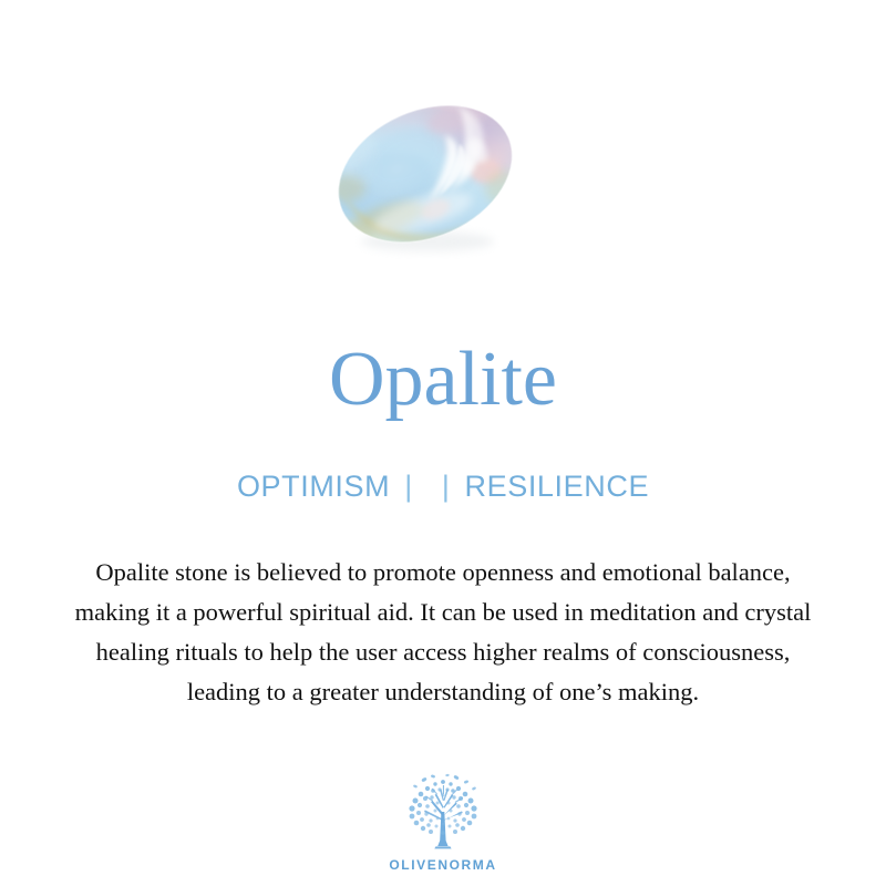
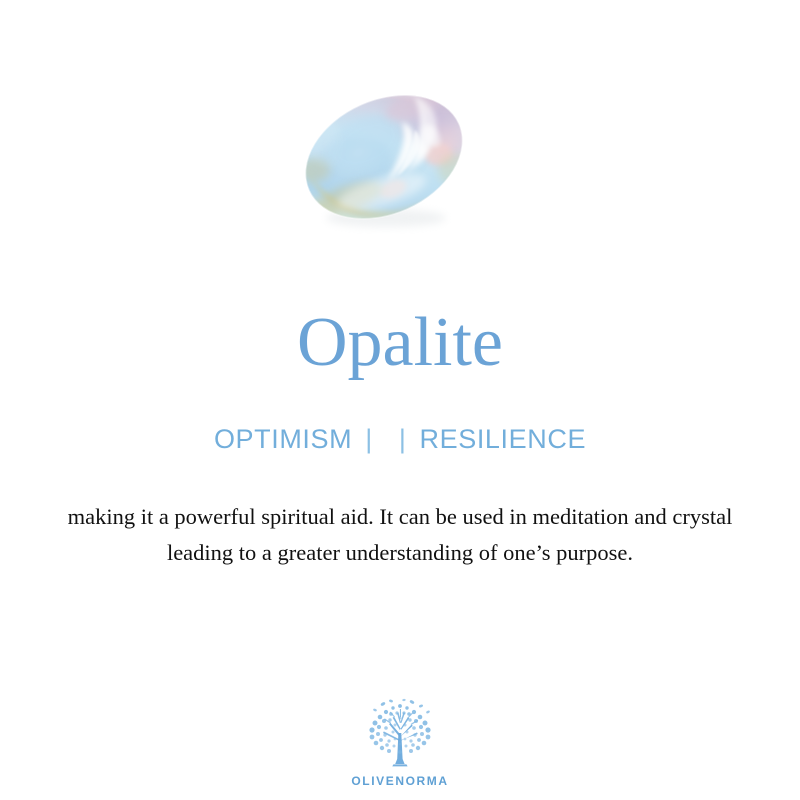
  Opalite
  OPTIMISM
  |
  |
  RESILIENCE
- Opalite stone is believed to promote openness and emotional balance,
  making it a powerful spiritual aid. It can be used in meditation and crystal
- healing rituals to help the user access higher realms of consciousness,
- leading to a greater understanding of one’s making.
+ leading to a greater understanding of one’s purpose.
  OLIVENORMA
